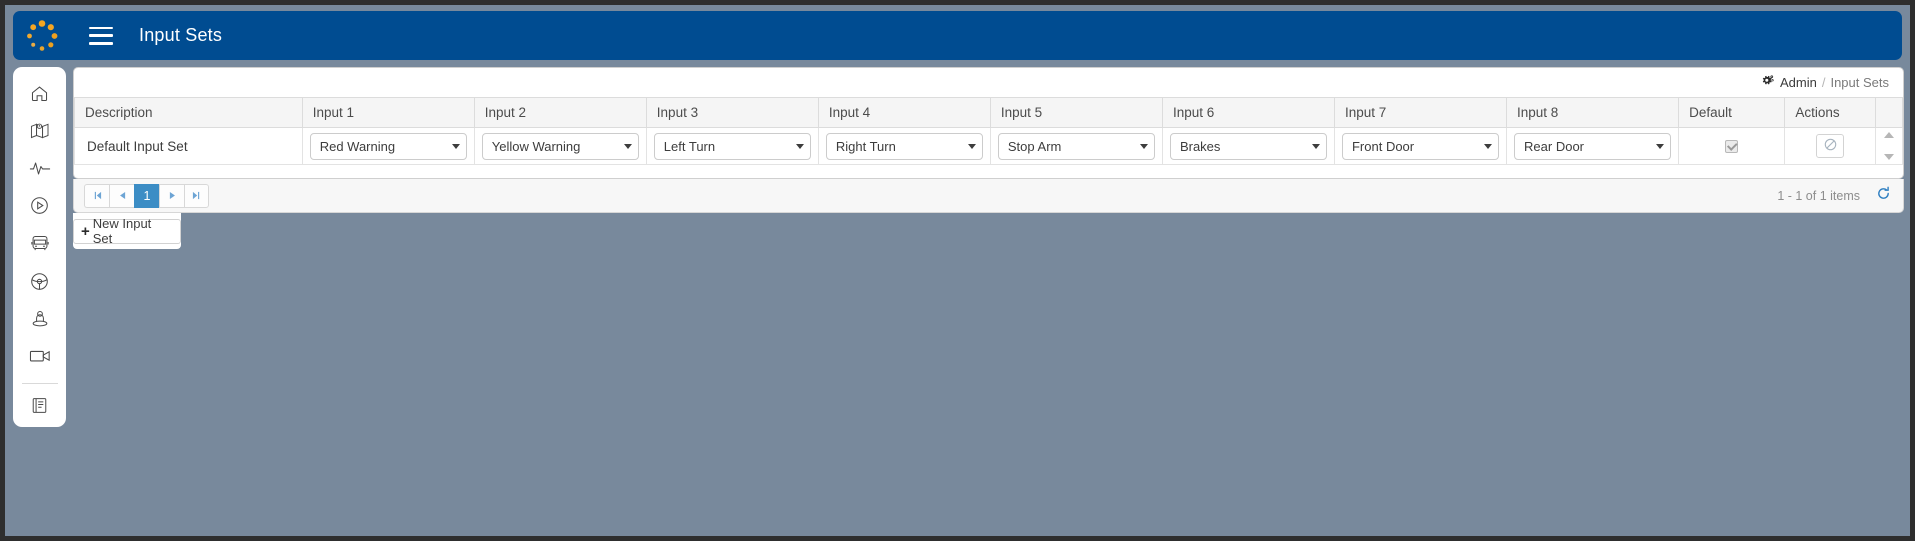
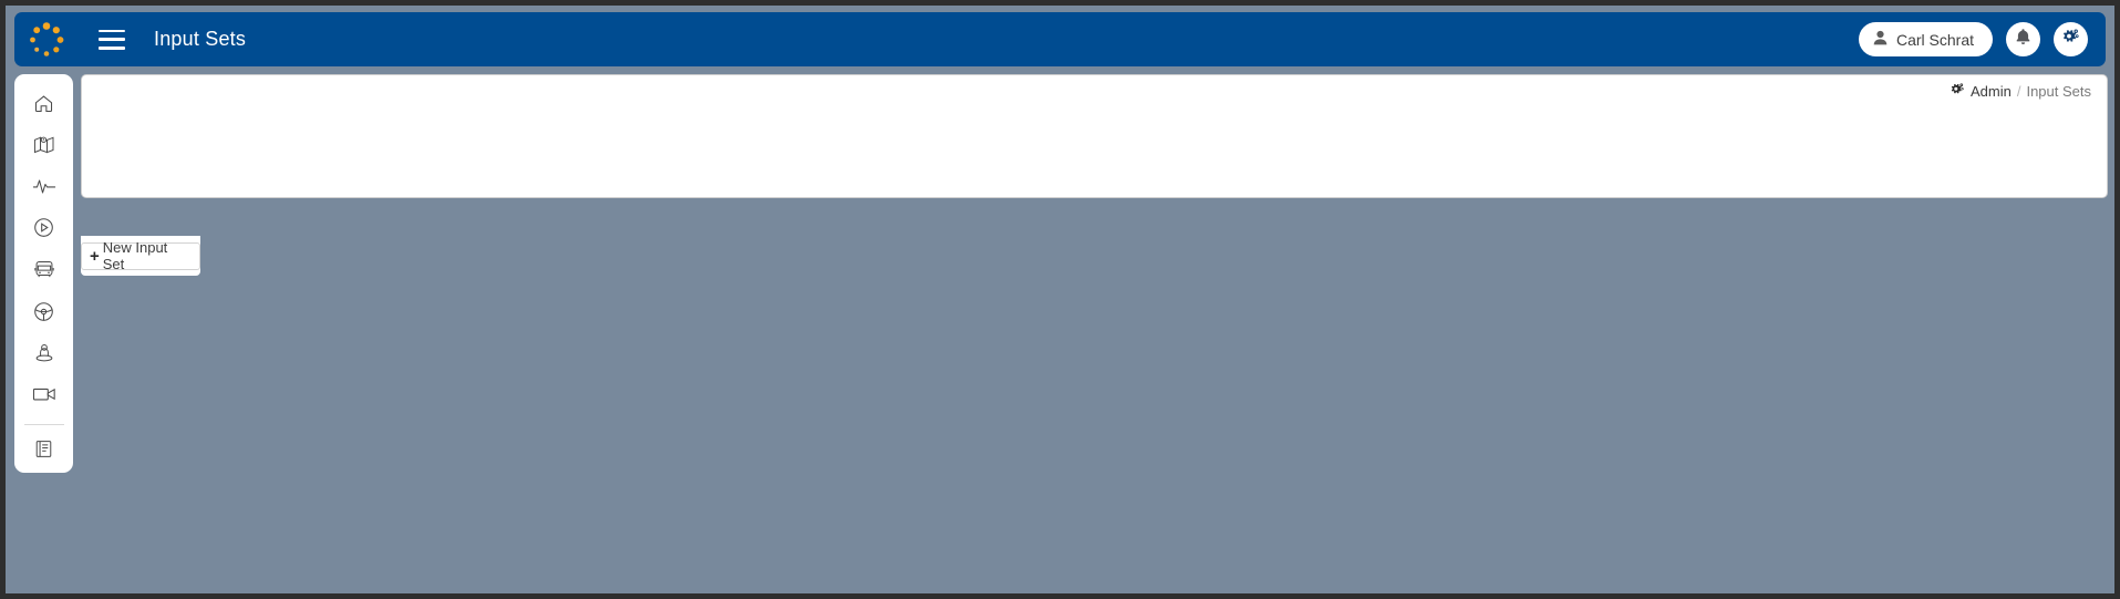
  Input Sets
+ Carl Schrat
  Admin
  /
  Input Sets
- Description	Input 1	Input 2	Input 3	Input 4	Input 5	Input 6	Input 7	Input 8	Default	Actions
- Default Input Set	Red Warning	Yellow Warning	Left Turn	Right Turn	Stop Arm	Brakes	Front Door	Rear Door
- 1
- 1 - 1 of 1 items
  +
  New Input Set
